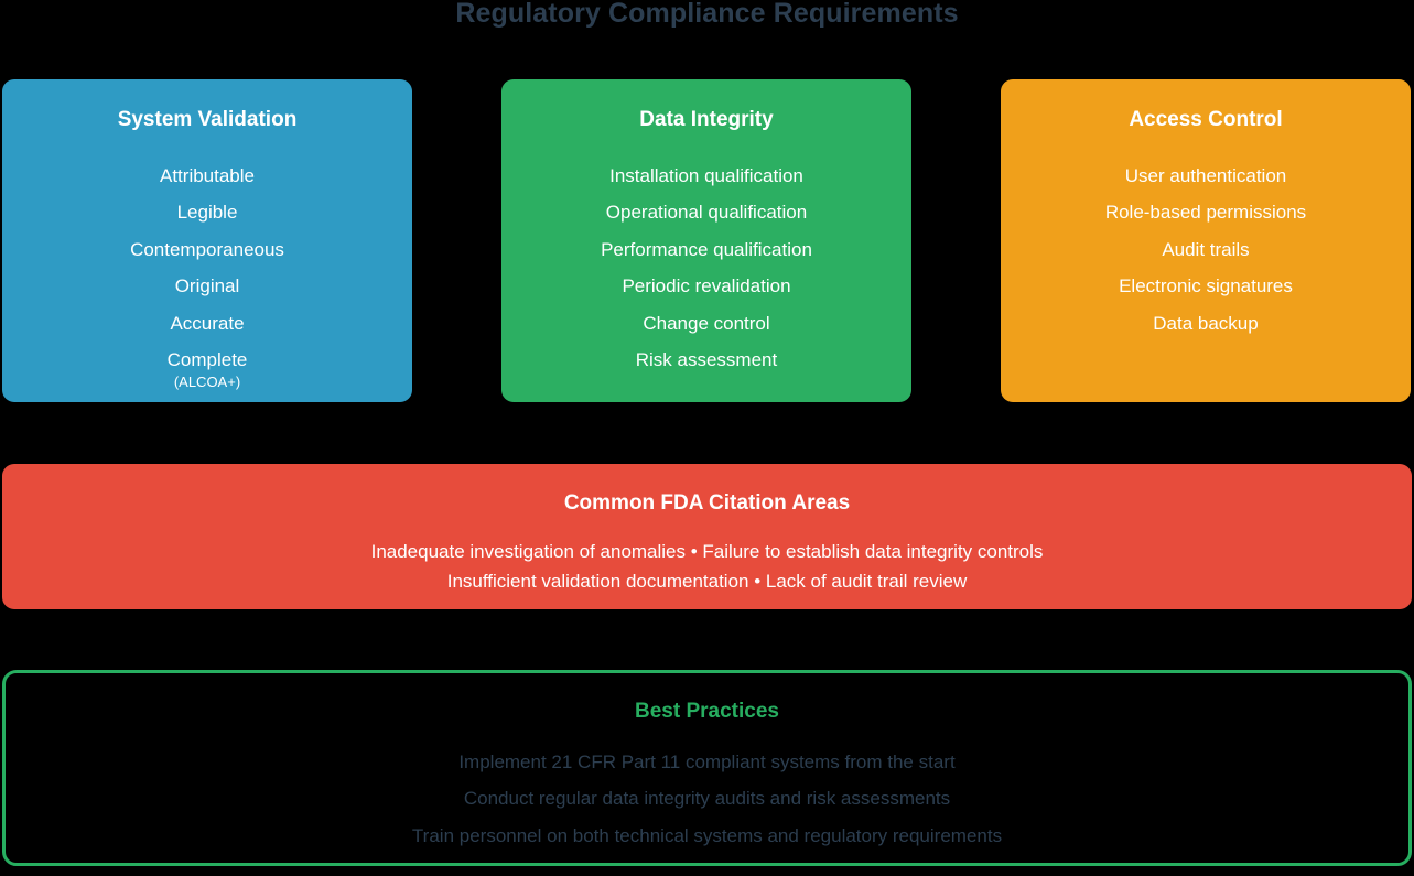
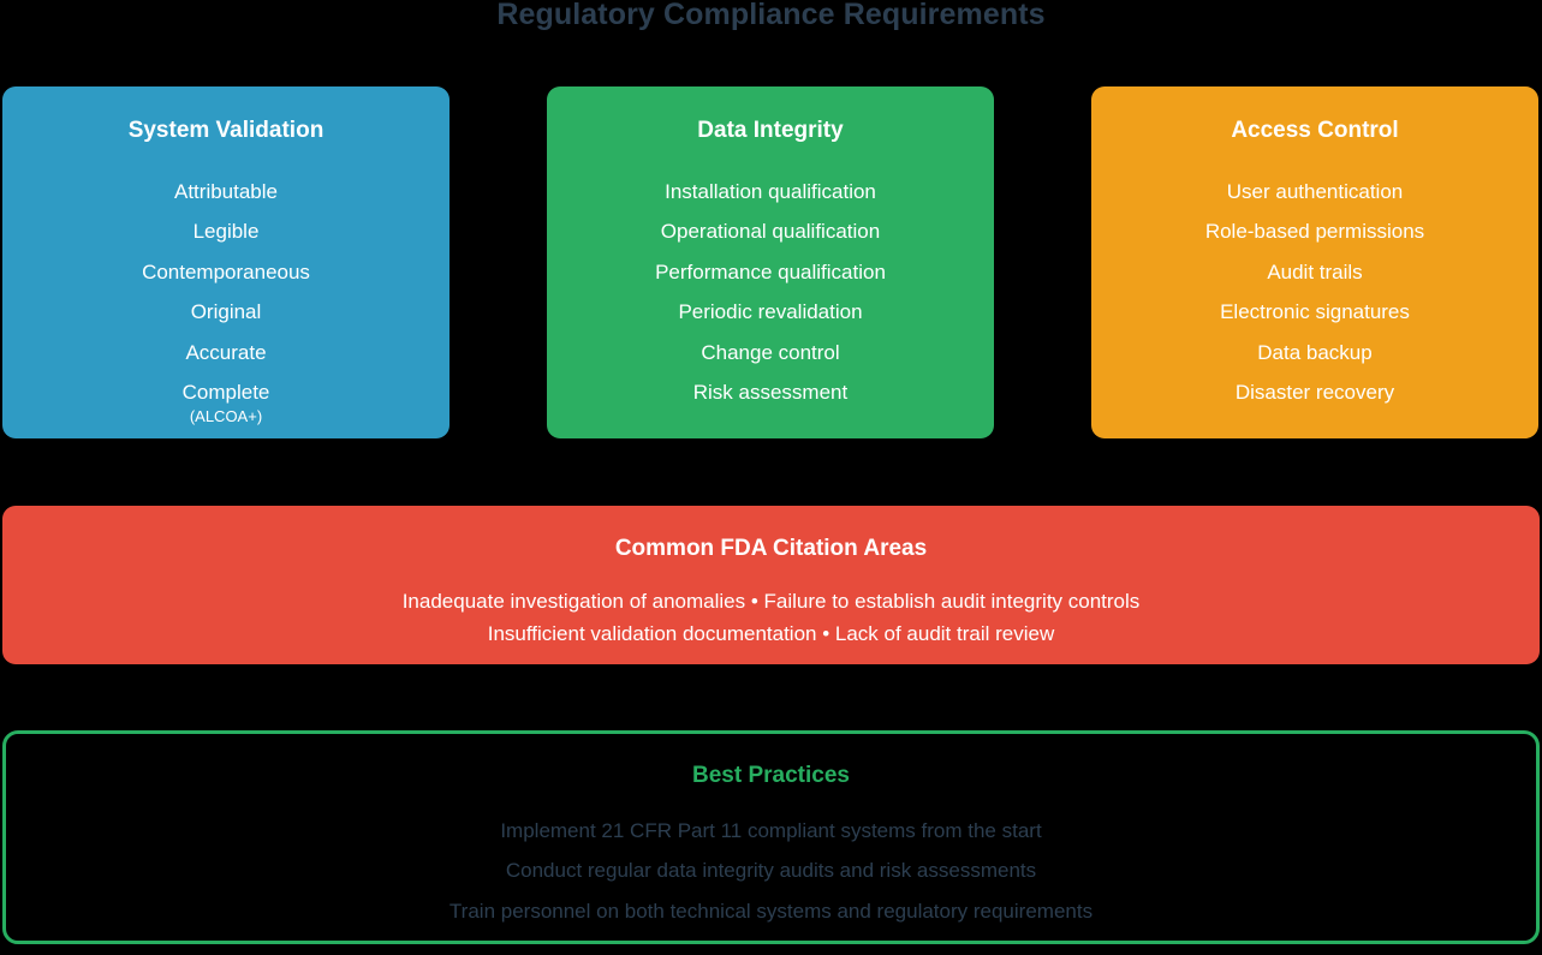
  Regulatory Compliance Requirements
  System Validation
  Attributable
  Legible
  Contemporaneous
  Original
  Accurate
  Complete
  (ALCOA+)
  Data Integrity
  Installation qualification
  Operational qualification
  Performance qualification
  Periodic revalidation
  Change control
  Risk assessment
  Access Control
  User authentication
  Role-based permissions
  Audit trails
  Electronic signatures
  Data backup
+ Disaster recovery
  Common FDA Citation Areas
- Inadequate investigation of anomalies • Failure to establish data integrity controls
+ Inadequate investigation of anomalies • Failure to establish audit integrity controls
  Insufficient validation documentation • Lack of audit trail review
  Best Practices
  Implement 21 CFR Part 11 compliant systems from the start
  Conduct regular data integrity audits and risk assessments
  Train personnel on both technical systems and regulatory requirements
